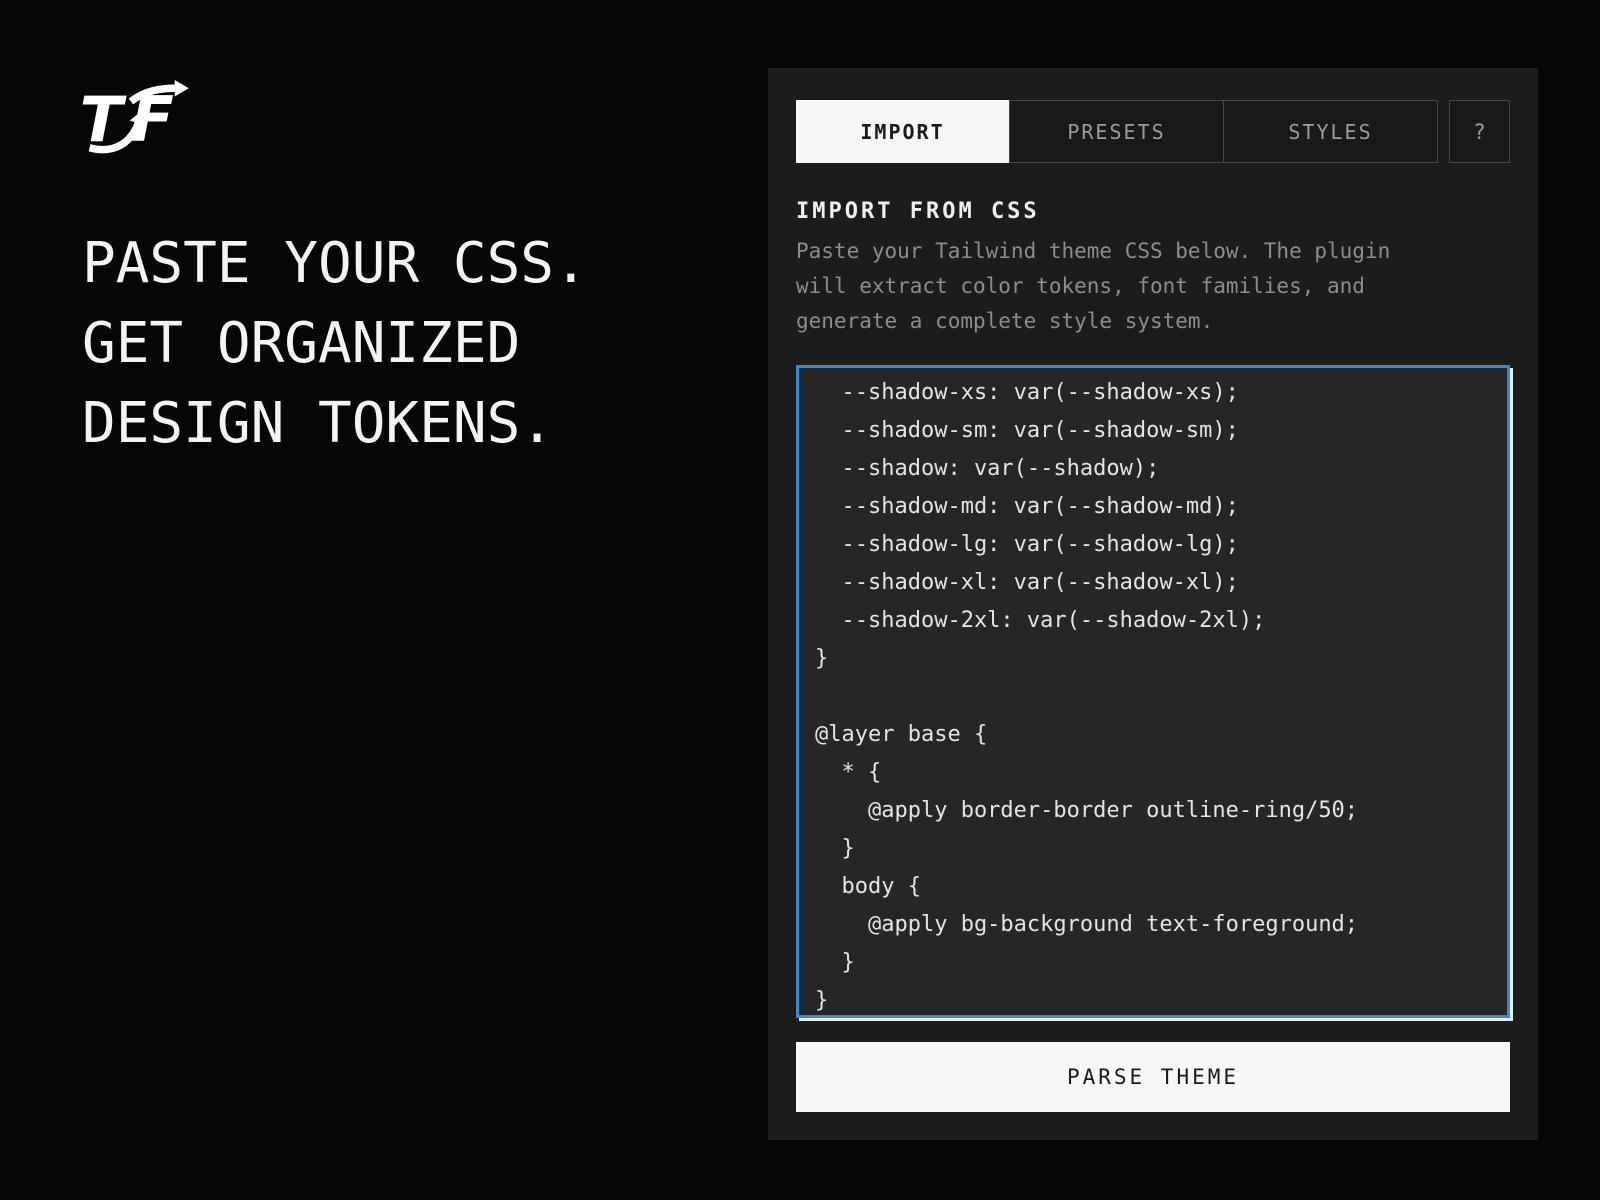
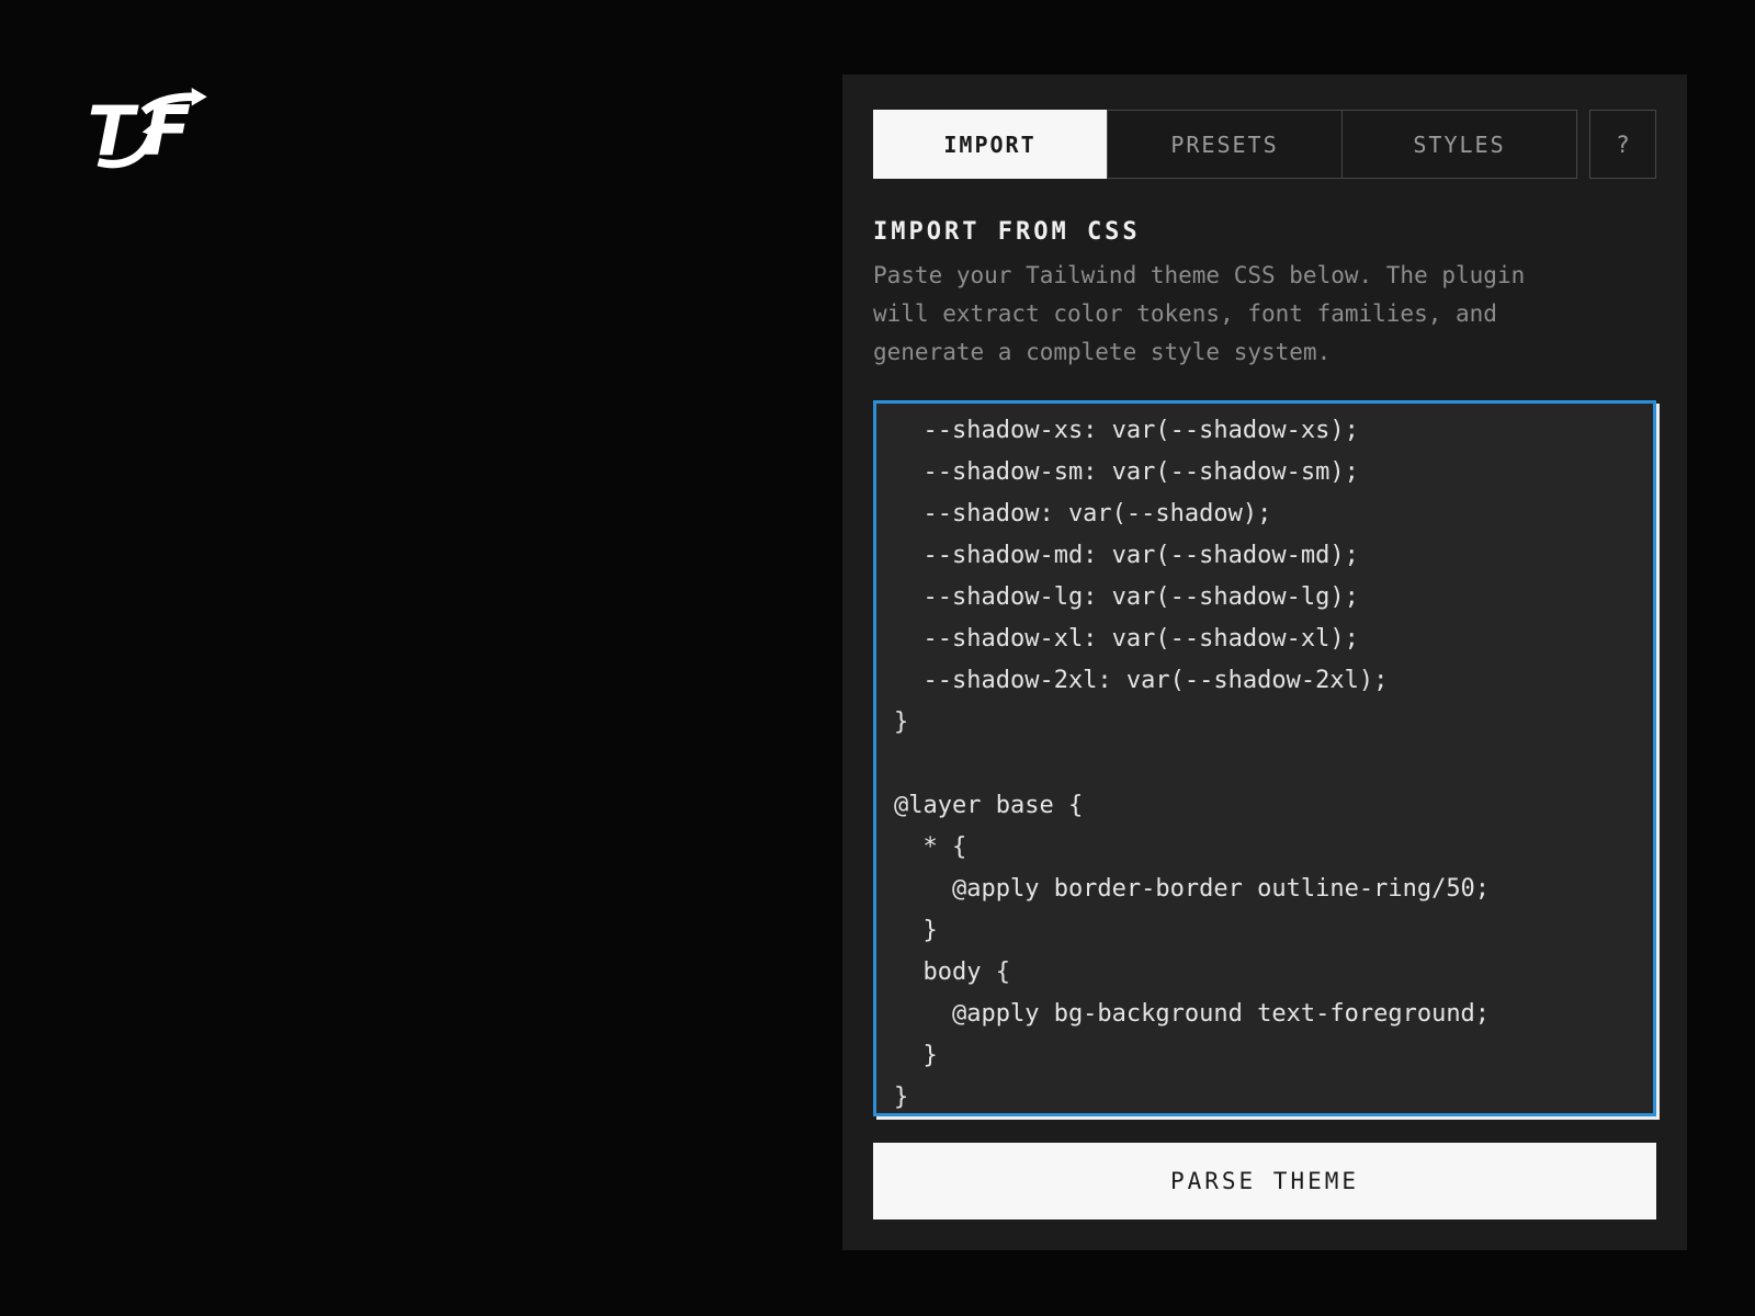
  T
  F
- PASTE YOUR CSS.
- GET ORGANIZED
- DESIGN TOKENS.
  IMPORT
  PRESETS
  STYLES
  ?
  IMPORT FROM CSS
  Paste your Tailwind theme CSS below. The plugin
  will extract color tokens, font families, and
  generate a complete style system.
  --shadow-xs: var(--shadow-xs);
  --shadow-sm: var(--shadow-sm);
  --shadow: var(--shadow);
  --shadow-md: var(--shadow-md);
  --shadow-lg: var(--shadow-lg);
  --shadow-xl: var(--shadow-xl);
  --shadow-2xl: var(--shadow-2xl);
  }
  @layer base {
  * {
  @apply border-border outline-ring/50;
  }
  body {
  @apply bg-background text-foreground;
  }
  }
  PARSE THEME
